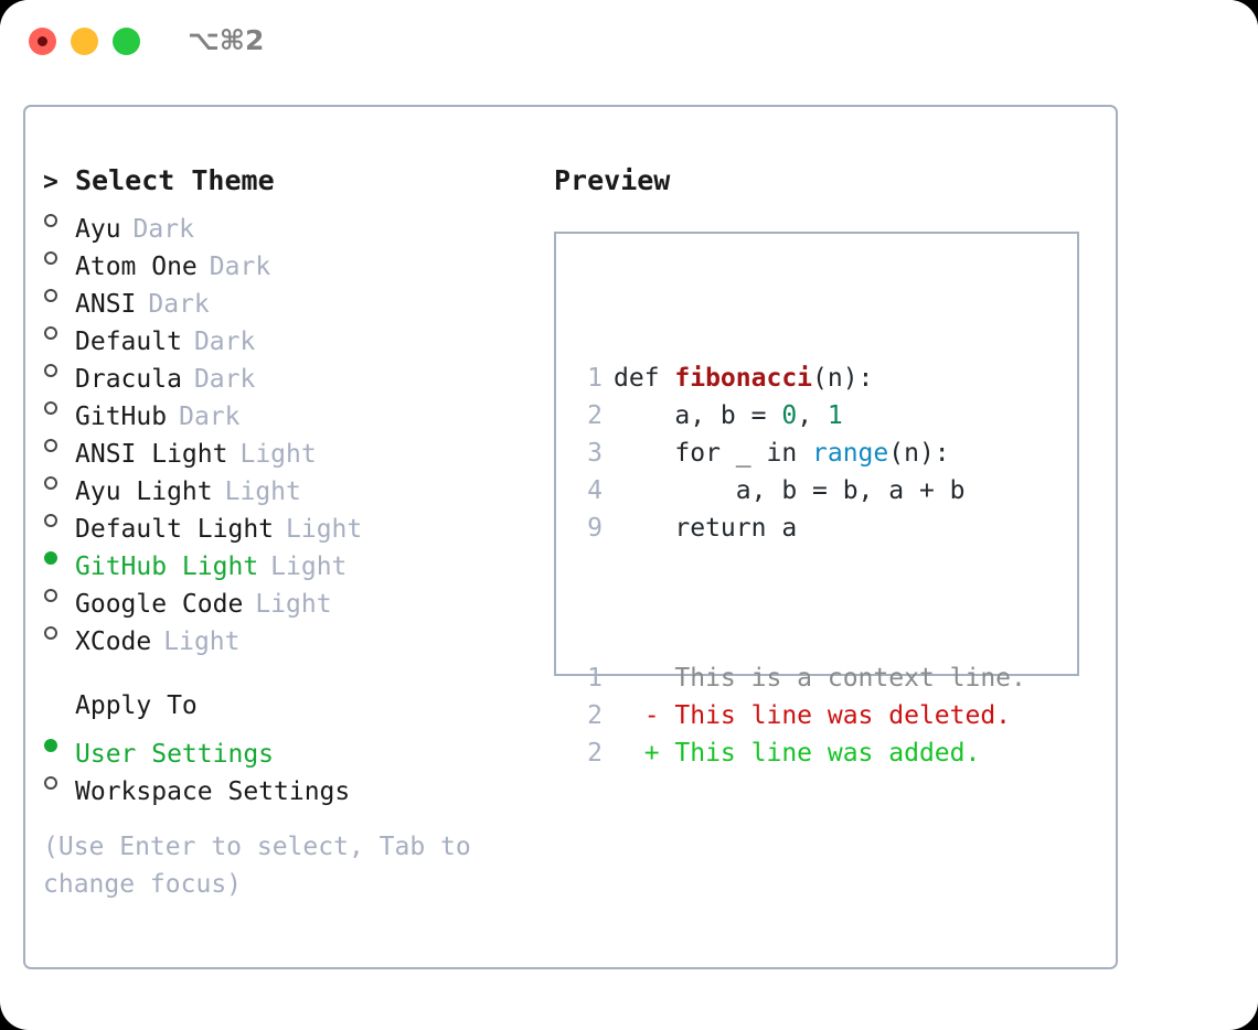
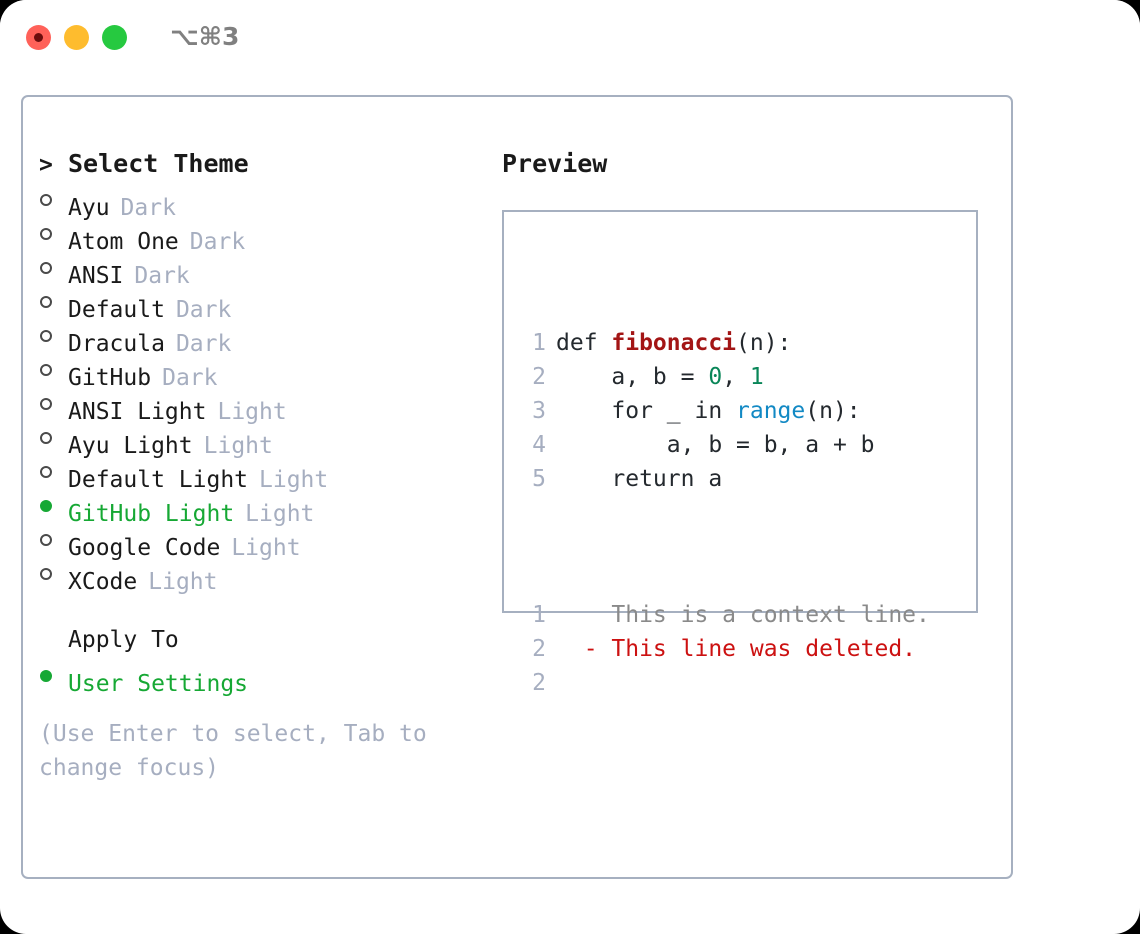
- ⌥⌘2
+ ⌥⌘3
  >
  Select Theme
  Ayu
  Dark
  Atom One
  Dark
  ANSI
  Dark
  Default
  Dark
  Dracula
  Dark
  GitHub
  Dark
  ANSI Light
  Light
  Ayu Light
  Light
  Default Light
  Light
  GitHub Light
  Light
  Google Code
  Light
  XCode
  Light
  Apply To
  User Settings
- Workspace Settings
  (Use Enter to select, Tab to change focus)
  Preview
  1
  def fibonacci(n):
  2
  a, b = 0, 1
  3
  for _ in range(n):
  4
  a, b = b, a + b
- 9
+ 5
  return a
  1
  This is a context line.
  2
  - This line was deleted.
  2
- + This line was added.
